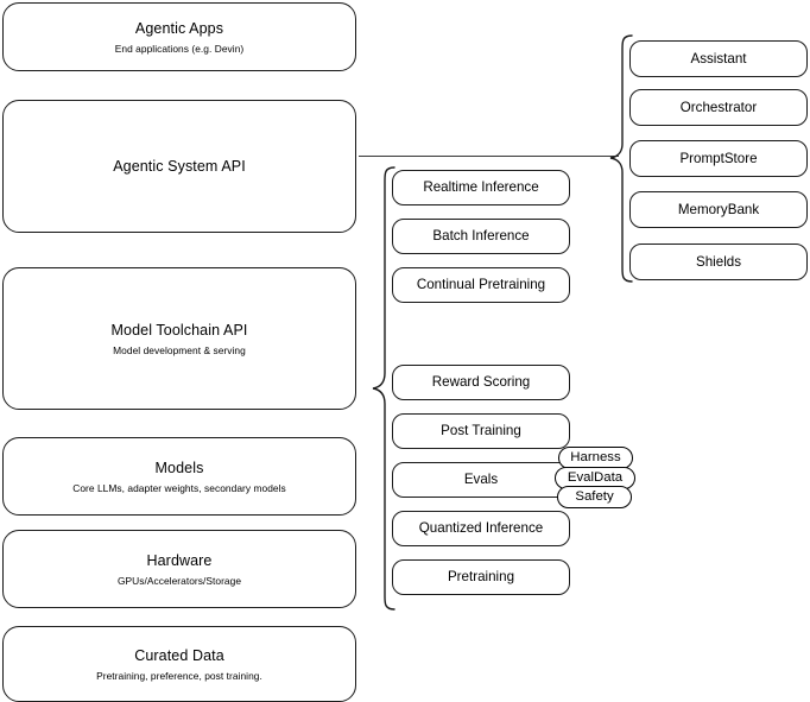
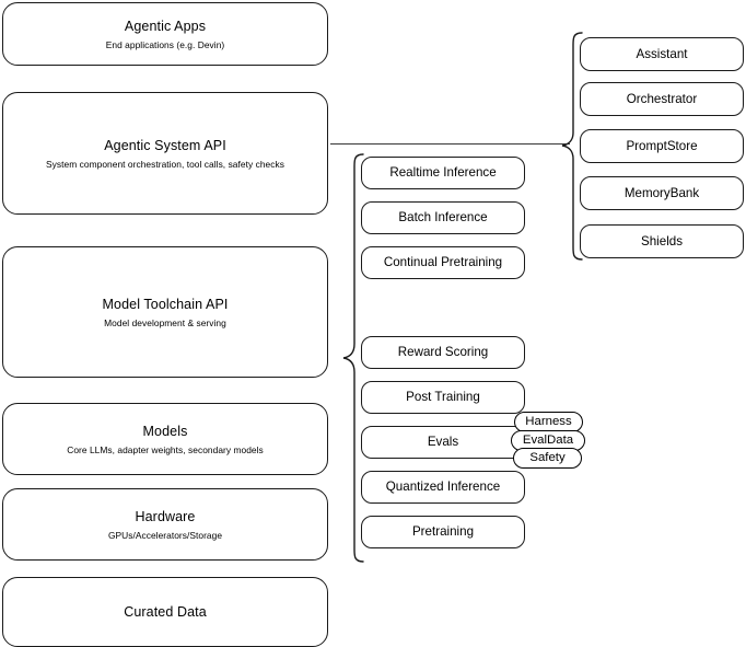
  Agentic Apps
  End applications (e.g. Devin)
  Agentic System API
+ System component orchestration, tool calls, safety checks
  Model Toolchain API
  Model development & serving
  Models
  Core LLMs, adapter weights, secondary models
  Hardware
  GPUs/Accelerators/Storage
  Curated Data
- Pretraining, preference, post training.
  Realtime Inference
  Batch Inference
  Continual Pretraining
  Reward Scoring
  Post Training
  Evals
  Quantized Inference
  Pretraining
  Harness
  EvalData
  Safety
  Assistant
  Orchestrator
  PromptStore
  MemoryBank
  Shields
